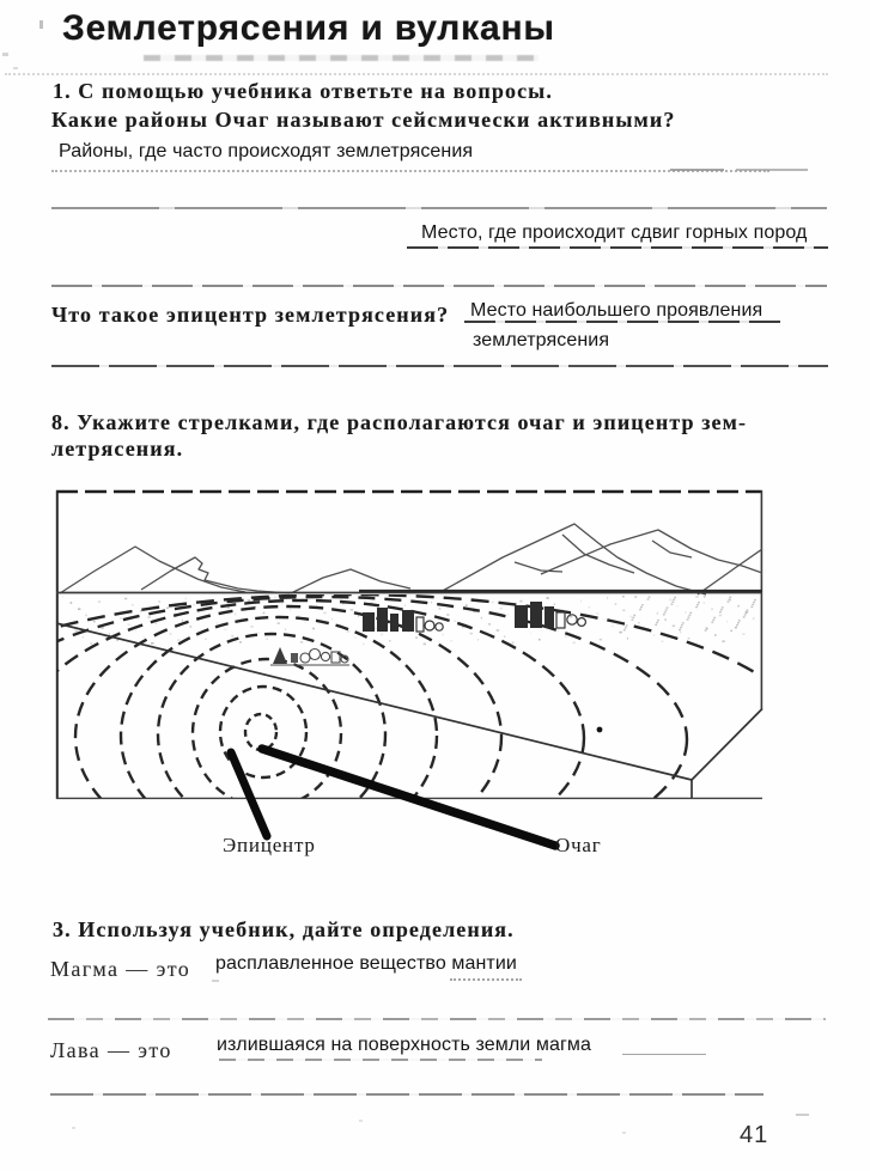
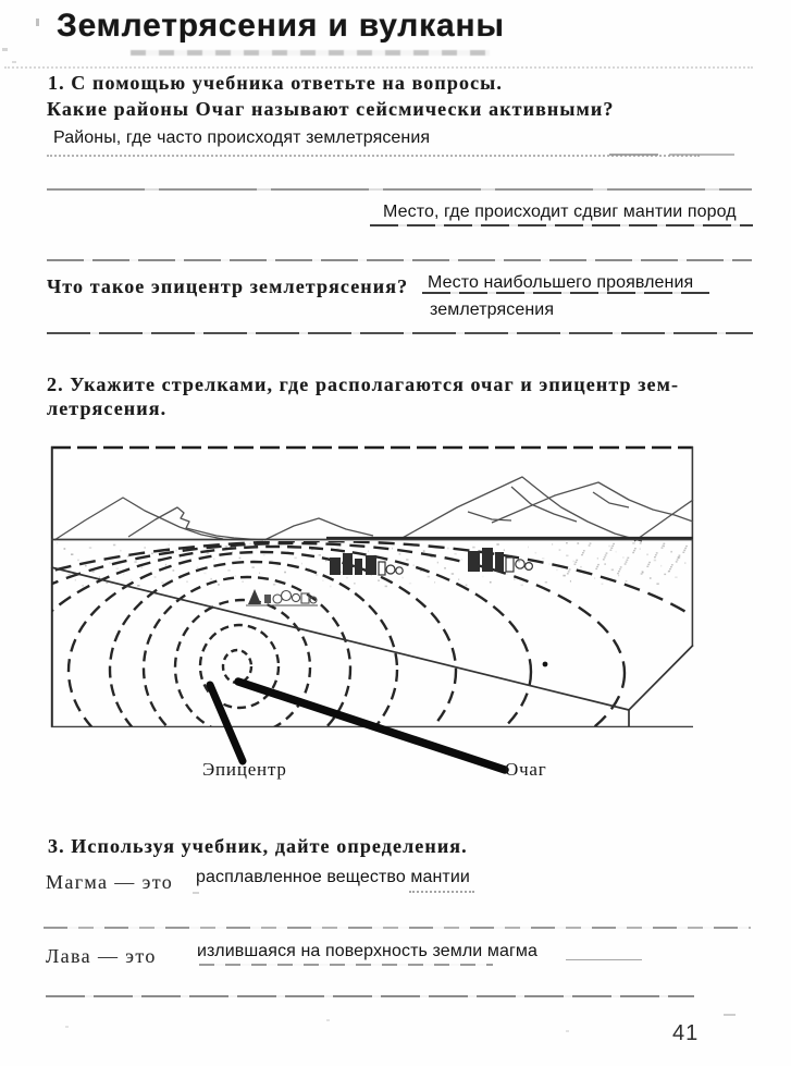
  Землетрясения и вулканы
  1. С помощью учебника ответьте на вопросы.
  Какие районы Очаг называют сейсмически активными?
  Районы, где часто происходят землетрясения
- Место, где происходит сдвиг горных пород
+ Место, где происходит сдвиг мантии пород
  Что такое эпицентр землетрясения?
  Место наибольшего проявления
  землетрясения
- 8. Укажите стрелками, где располагаются очаг и эпицентр зем-
+ 2. Укажите стрелками, где располагаются очаг и эпицентр зем-
  летрясения.
  Эпицентр
  Очаг
  3. Используя учебник, дайте определения.
  Магма — это
  расплавленное вещество мантии
  Лава — это
  излившаяся на поверхность земли магма
  41
